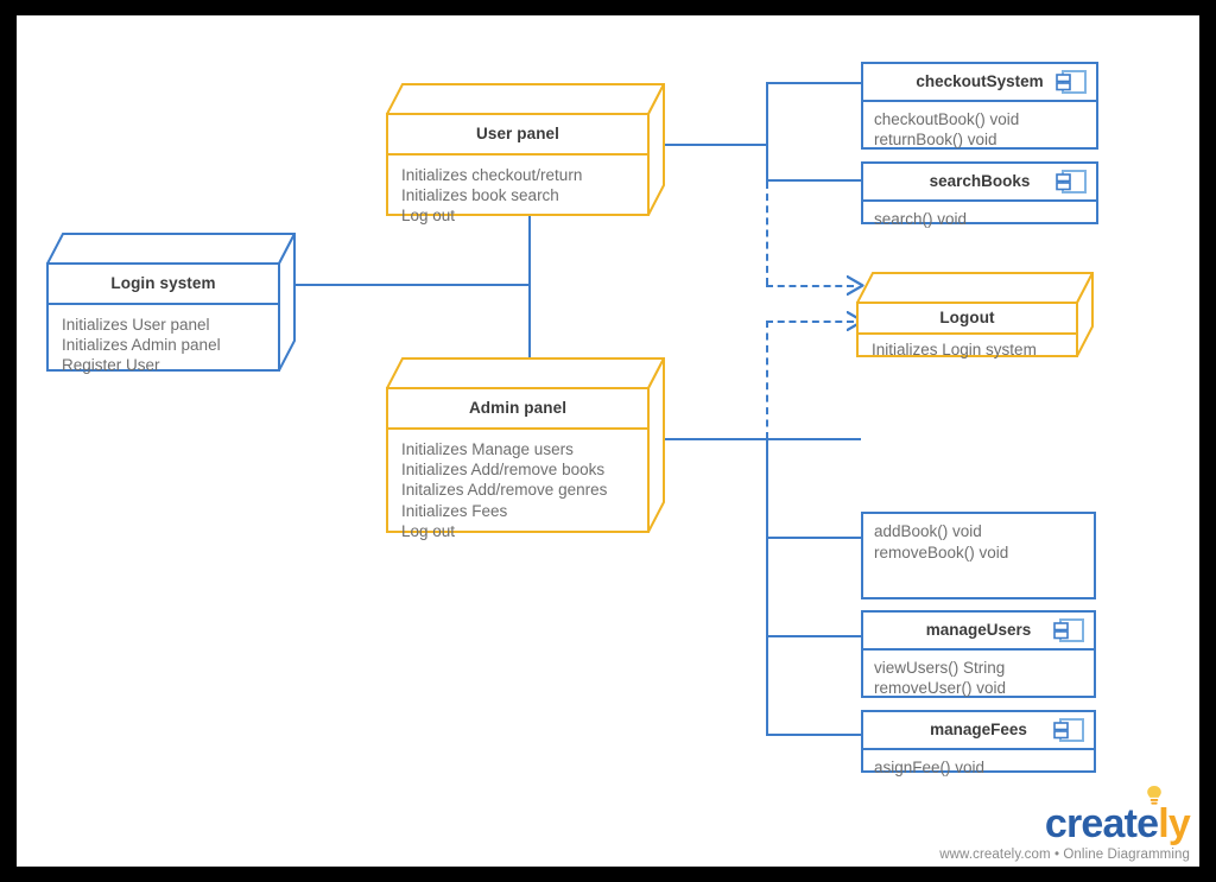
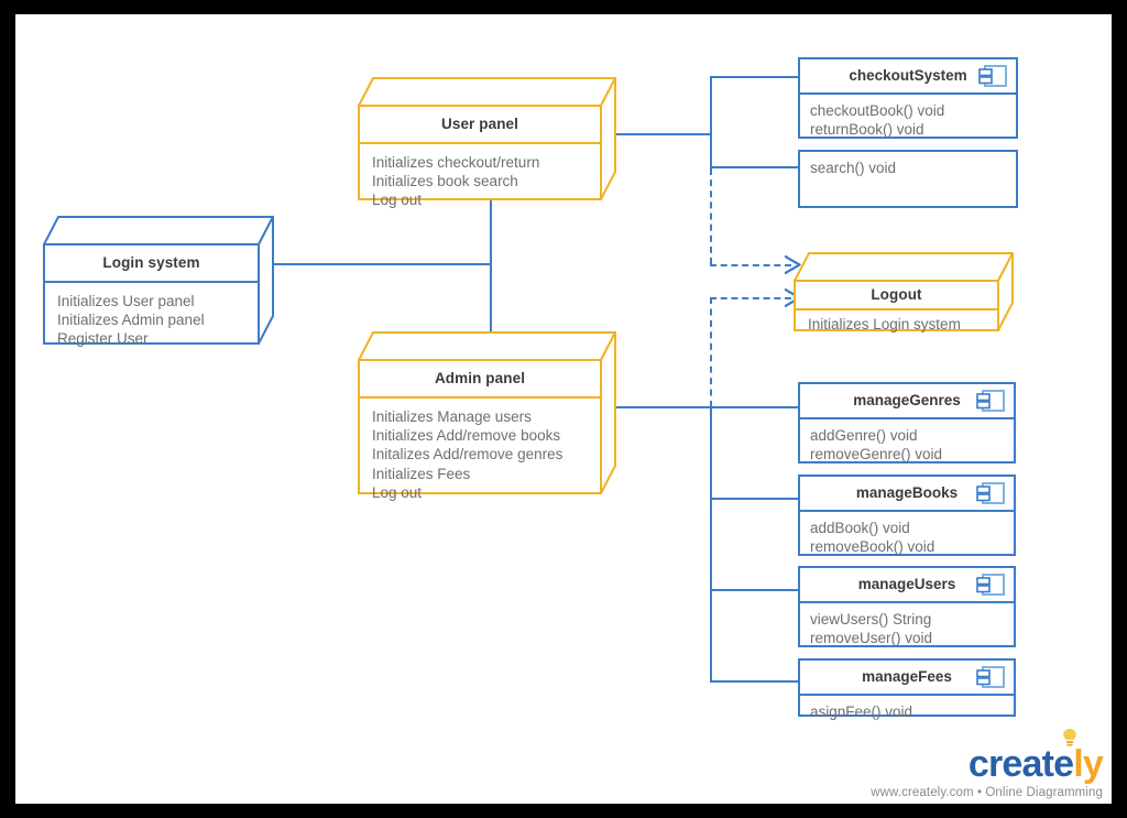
  Login system
  Initializes User panel
  Initializes Admin panel
  Register User
  User panel
  Initializes checkout/return
  Initializes book search
  Log out
  Admin panel
  Initializes Manage users
  Initializes Add/remove books
  Initalizes Add/remove genres
  Initializes Fees
  Log out
  Logout
  Initializes Login system
  checkoutSystem
  checkoutBook() void
  returnBook() void
- searchBooks
  search() void
+ manageGenres
+ addGenre() void
+ removeGenre() void
+ manageBooks
  addBook() void
  removeBook() void
  manageUsers
  viewUsers() String
  removeUser() void
  manageFees
  asignFee() void
  creately
  www.creately.com • Online Diagramming
